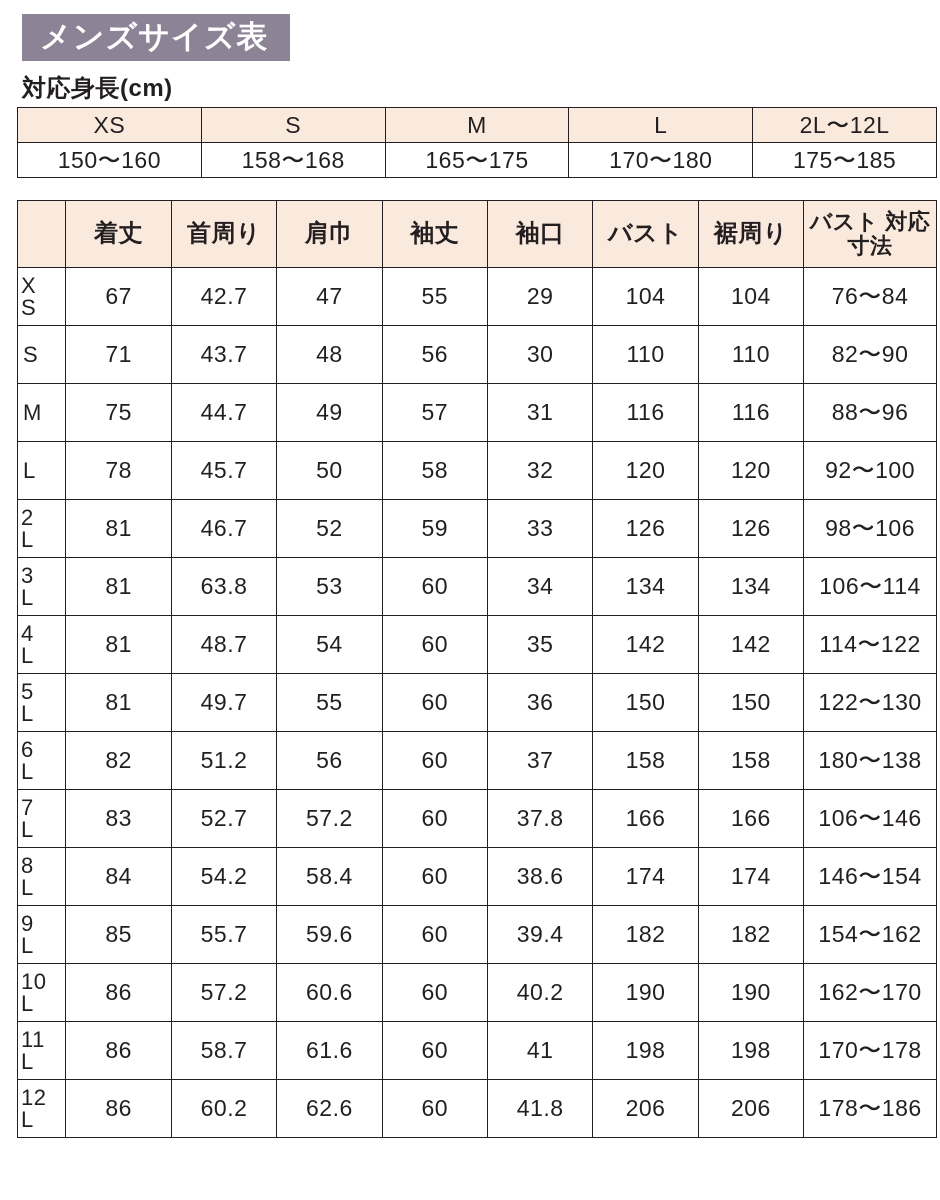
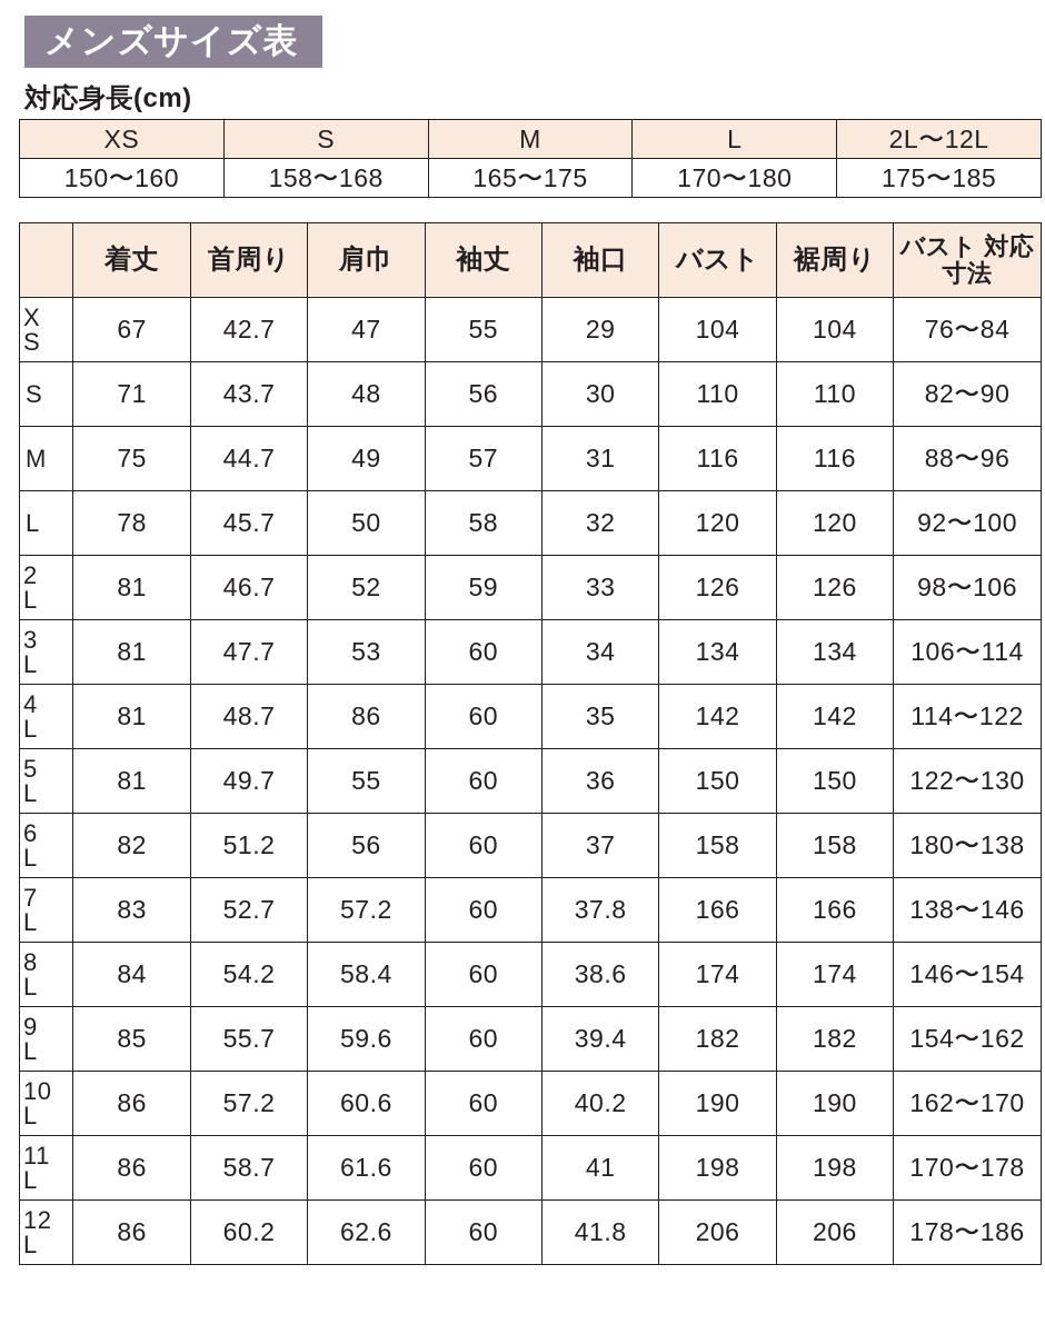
  メンズサイズ表
  対応身長(cm)
  XS	S	M	L	2L〜12L
  150〜160	158〜168	165〜175	170〜180	175〜185
  	着丈	首周り	肩巾	袖丈	袖口	バスト	裾周り	バスト 対応寸法
  XS	67	42.7	47	55	29	104	104	76〜84
  S	71	43.7	48	56	30	110	110	82〜90
  M	75	44.7	49	57	31	116	116	88〜96
  L	78	45.7	50	58	32	120	120	92〜100
  2L	81	46.7	52	59	33	126	126	98〜106
- 3L	81	63.8	53	60	34	134	134	106〜114
+ 3L	81	47.7	53	60	34	134	134	106〜114
- 4L	81	48.7	54	60	35	142	142	114〜122
+ 4L	81	48.7	86	60	35	142	142	114〜122
  5L	81	49.7	55	60	36	150	150	122〜130
  6L	82	51.2	56	60	37	158	158	180〜138
- 7L	83	52.7	57.2	60	37.8	166	166	106〜146
+ 7L	83	52.7	57.2	60	37.8	166	166	138〜146
  8L	84	54.2	58.4	60	38.6	174	174	146〜154
  9L	85	55.7	59.6	60	39.4	182	182	154〜162
  10L	86	57.2	60.6	60	40.2	190	190	162〜170
  11L	86	58.7	61.6	60	41	198	198	170〜178
  12L	86	60.2	62.6	60	41.8	206	206	178〜186
